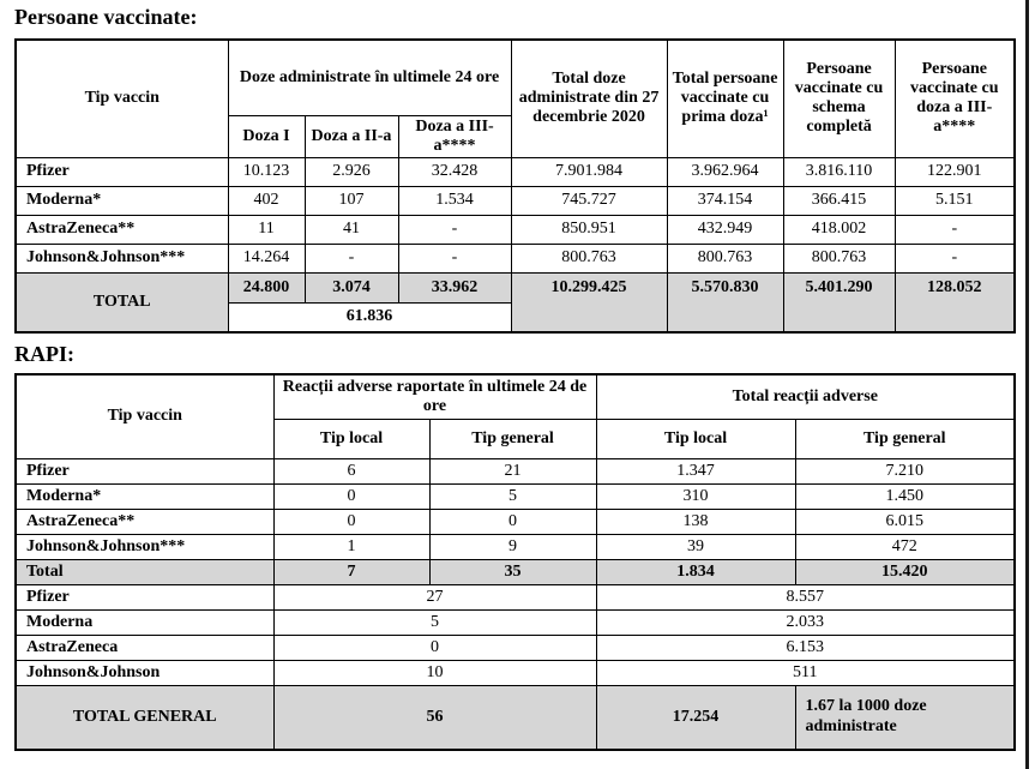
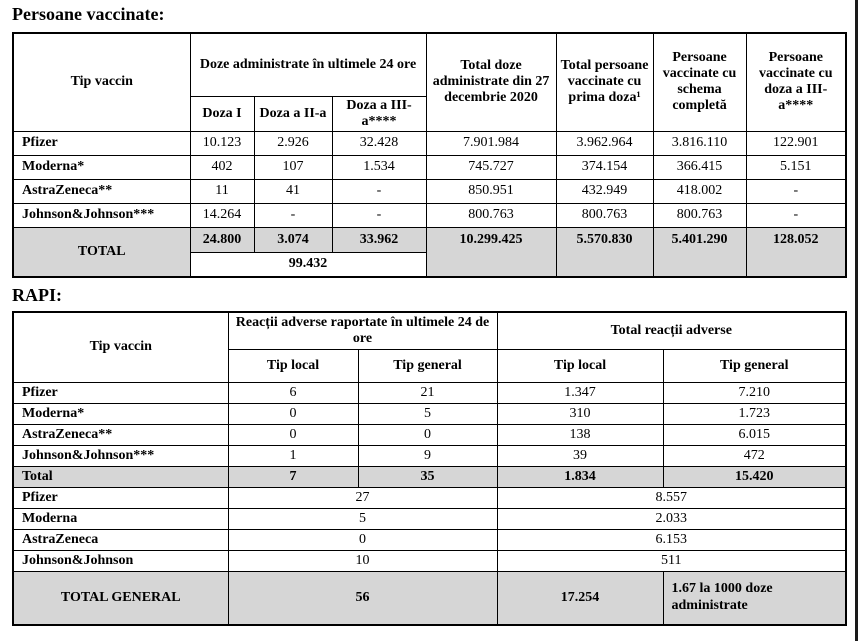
  Persoane vaccinate:
  Tip vaccin	Doze administrate în ultimele 24 ore	Total doze administrate din 27 decembrie 2020	Total persoane vaccinate cu prima doza¹	Persoane vaccinate cu schema completă	Persoane vaccinate cu doza a III-a****
  Doza I	Doza a II-a	Doza a III-a****
  Pfizer	10.123	2.926	32.428	7.901.984	3.962.964	3.816.110	122.901
  Moderna*	402	107	1.534	745.727	374.154	366.415	5.151
  AstraZeneca**	11	41	-	850.951	432.949	418.002	-
  Johnson&Johnson***	14.264	-	-	800.763	800.763	800.763	-
  TOTAL	24.800	3.074	33.962	10.299.425	5.570.830	5.401.290	128.052
- 61.836
+ 99.432
  RAPI:
  Tip vaccin	Reacții adverse raportate în ultimele 24 de ore	Total reacții adverse
  Tip local	Tip general	Tip local	Tip general
  Pfizer	6	21	1.347	7.210
- Moderna*	0	5	310	1.450
+ Moderna*	0	5	310	1.723
  AstraZeneca**	0	0	138	6.015
  Johnson&Johnson***	1	9	39	472
  Total	7	35	1.834	15.420
  Pfizer	27	8.557
  Moderna	5	2.033
  AstraZeneca	0	6.153
  Johnson&Johnson	10	511
  TOTAL GENERAL	56	17.254	1.67 la 1000 doze administrate
